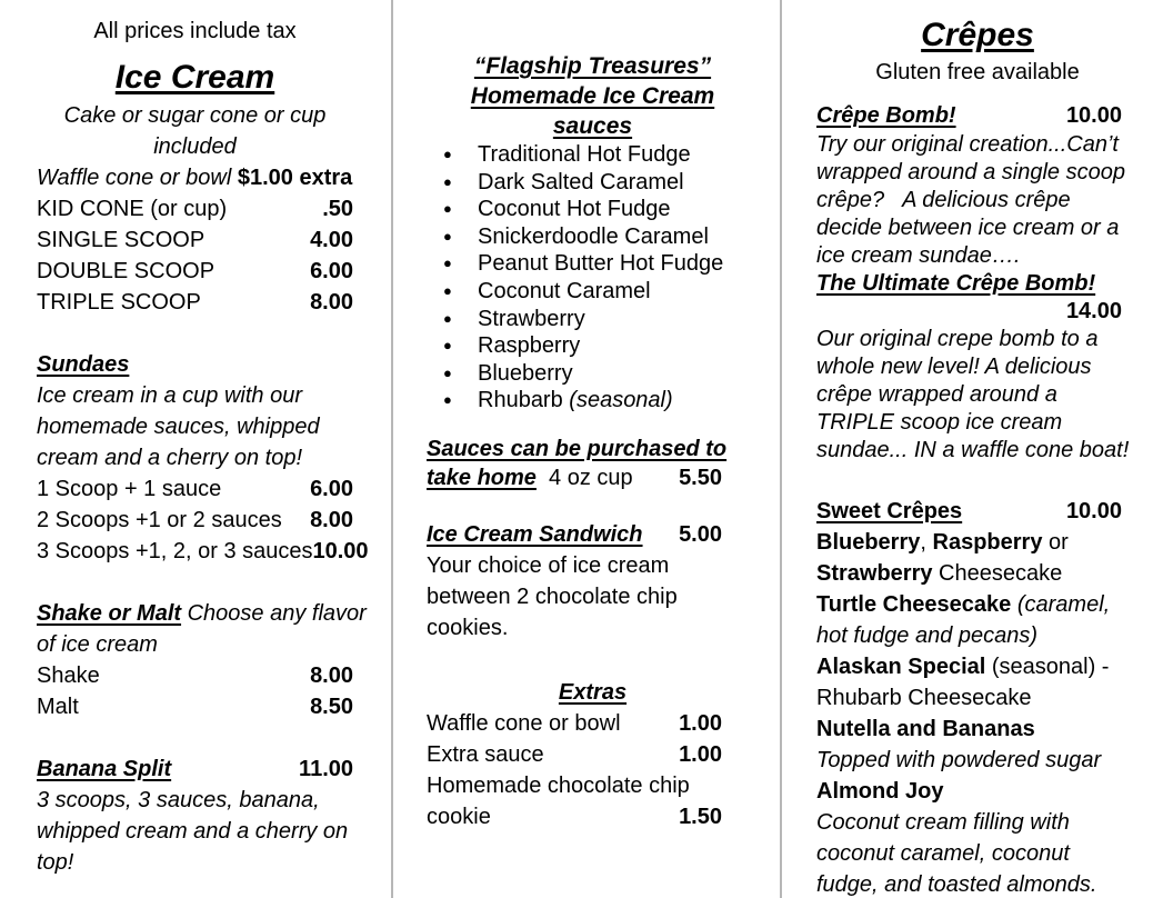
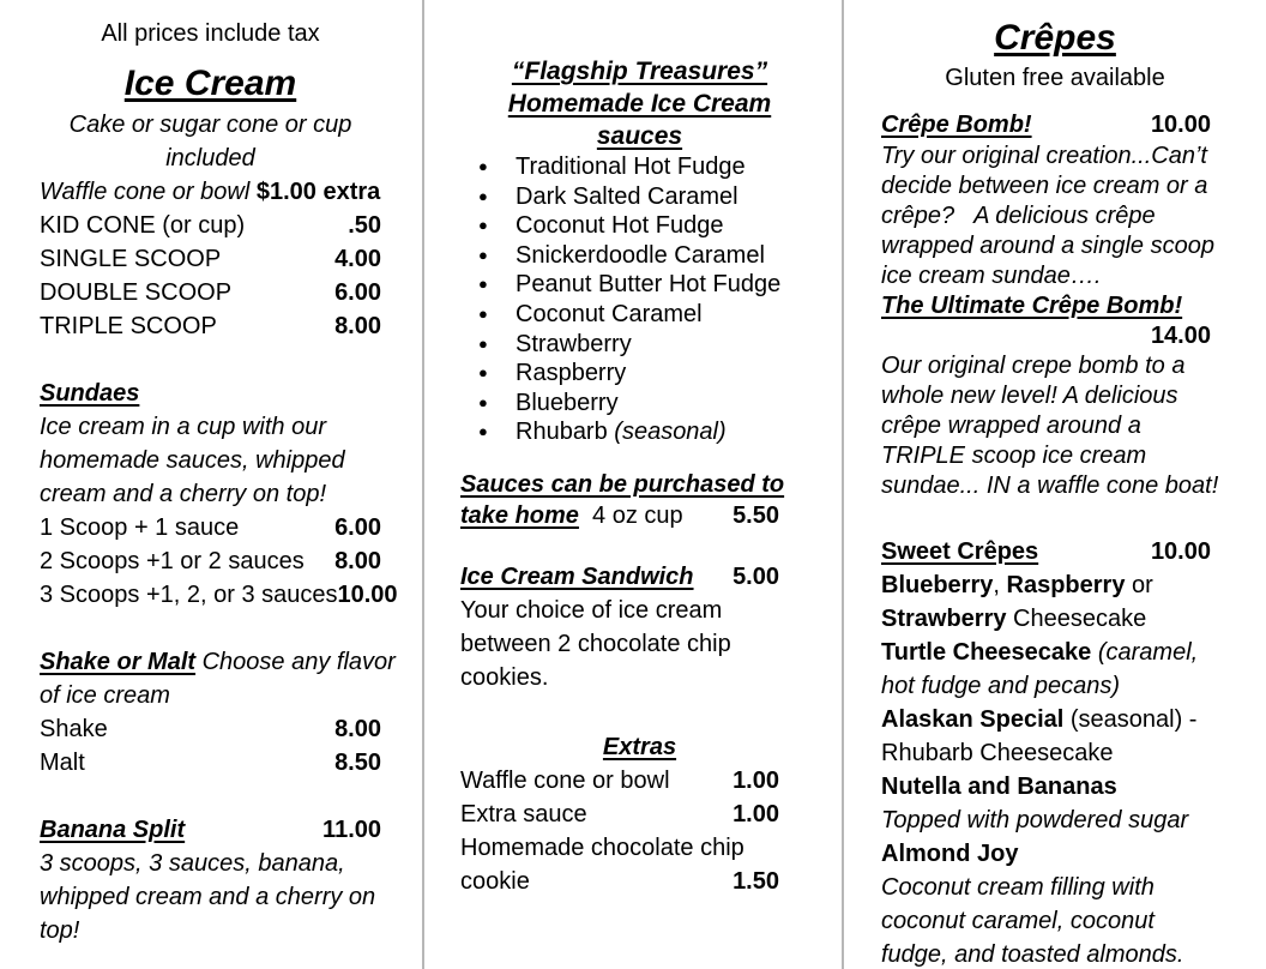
  All prices include tax
  Ice Cream
  Cake or sugar cone or cup
  included
  Waffle cone or bowl $1.00 extra
  KID CONE (or cup)
  .50
  SINGLE SCOOP
  4.00
  DOUBLE SCOOP
  6.00
  TRIPLE SCOOP
  8.00
  Sundaes
  Ice cream in a cup with our
  homemade sauces, whipped
  cream and a cherry on top!
  1 Scoop + 1 sauce
  6.00
  2 Scoops +1 or 2 sauces
  8.00
  3 Scoops +1, 2, or 3 sauces
  10.00
  Shake or Malt Choose any flavor
  of ice cream
  Shake
  8.00
  Malt
  8.50
  Banana Split
  11.00
  3 scoops, 3 sauces, banana,
  whipped cream and a cherry on
  top!
  “Flagship Treasures”
  Homemade Ice Cream
  sauces
  ●
  Traditional Hot Fudge
  ●
  Dark Salted Caramel
  ●
  Coconut Hot Fudge
  ●
  Snickerdoodle Caramel
  ●
  Peanut Butter Hot Fudge
  ●
  Coconut Caramel
  ●
  Strawberry
  ●
  Raspberry
  ●
  Blueberry
  ●
  Rhubarb
  (seasonal)
  Sauces can be purchased to
  take home 4 oz cup
  5.50
  Ice Cream Sandwich
  5.00
  Your choice of ice cream
  between 2 chocolate chip
  cookies.
  Extras
  Waffle cone or bowl
  1.00
  Extra sauce
  1.00
  Homemade chocolate chip
  cookie
  1.50
  Crêpes
  Gluten free available
  Crêpe Bomb!
  10.00
  Try our original creation...Can’t
- wrapped around a single scoop
+ decide between ice cream or a
  crêpe? A delicious crêpe
- decide between ice cream or a
+ wrapped around a single scoop
  ice cream sundae….
  The Ultimate Crêpe Bomb!
  14.00
  Our original crepe bomb to a
  whole new level! A delicious
  crêpe wrapped around a
  TRIPLE scoop ice cream
  sundae... IN a waffle cone boat!
  Sweet Crêpes
  10.00
  Blueberry, Raspberry or
  Strawberry Cheesecake
  Turtle Cheesecake (caramel,
  hot fudge and pecans)
  Alaskan Special (seasonal) -
  Rhubarb Cheesecake
  Nutella and Bananas
  Topped with powdered sugar
  Almond Joy
  Coconut cream filling with
  coconut caramel, coconut
  fudge, and toasted almonds.
